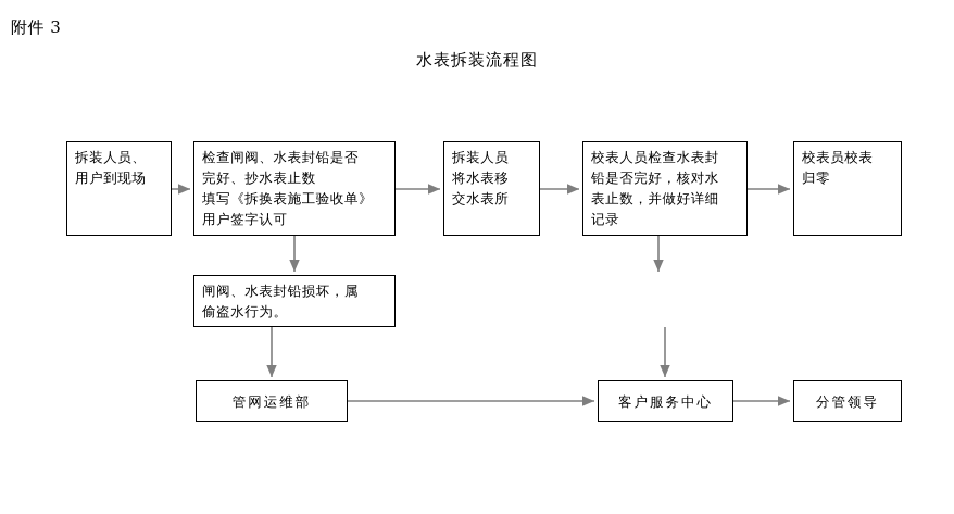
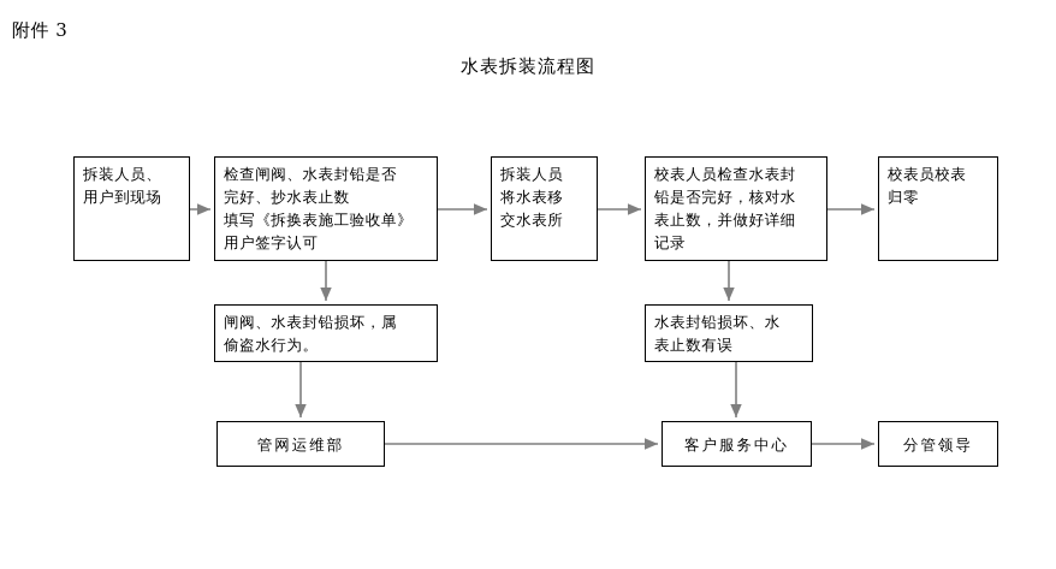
  附件 3
  水表拆装流程图
  拆装人员、
  用户到现场
  检查闸阀、水表封铅是否
  完好、抄水表止数
  填写《拆换表施工验收单》
  用户签字认可
  拆装人员
  将水表移
  交水表所
  校表人员检查水表封
  铅是否完好，核对水
  表止数，并做好详细
  记录
  校表员校表
  归零
  闸阀、水表封铅损坏，属
  偷盗水行为。
+ 水表封铅损坏、水
+ 表止数有误
  管网运维部
  客户服务中心
  分管领导
